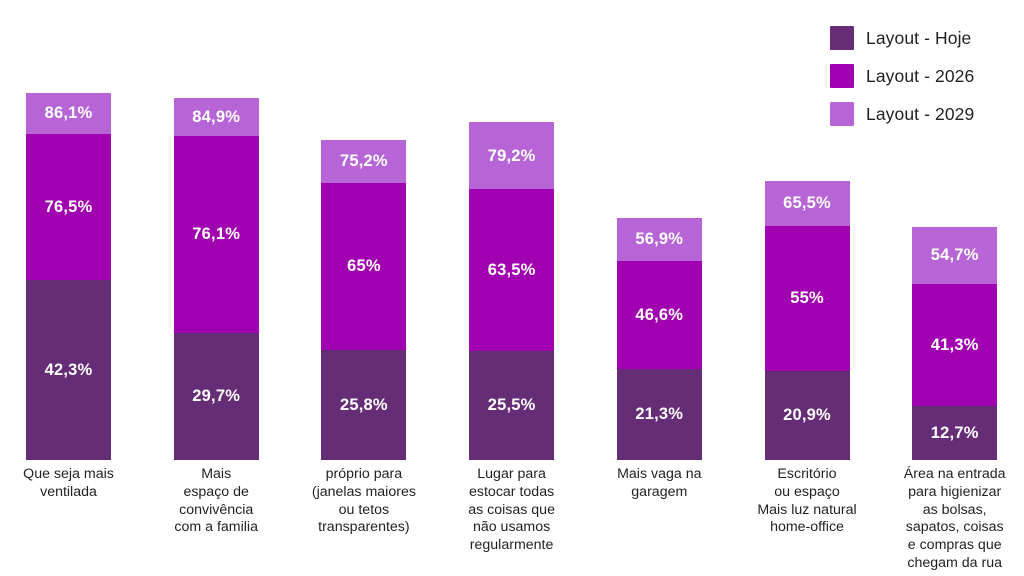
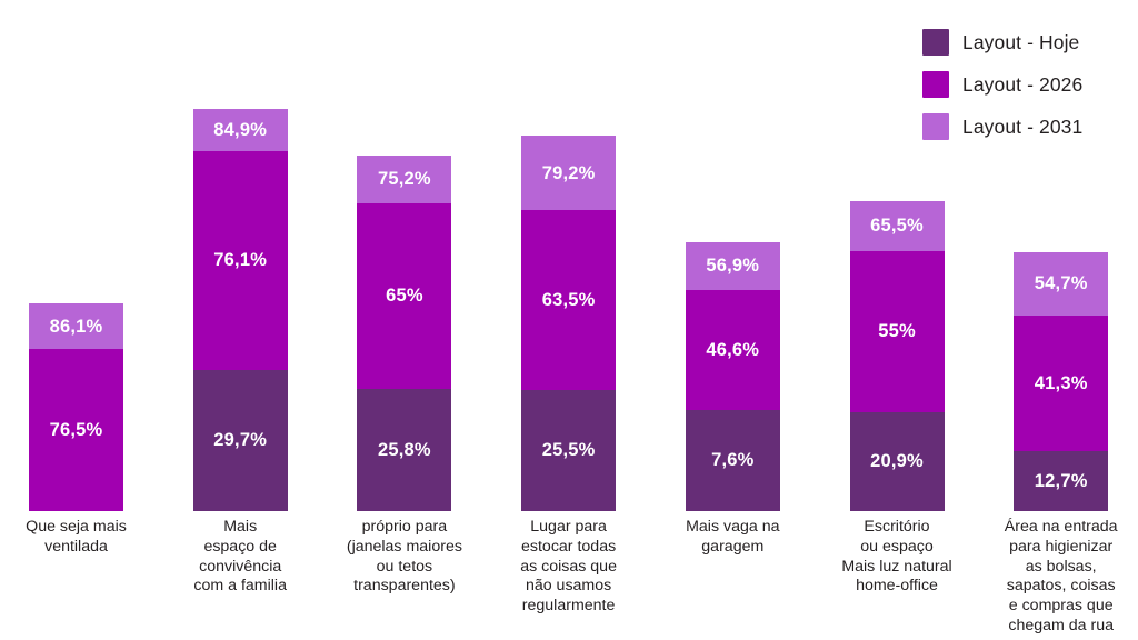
  Layout - Hoje
  Layout - 2026
- Layout - 2029
+ Layout - 2031
  86,1%
  76,5%
- 42,3%
  Que seja mais
  ventilada
  84,9%
  76,1%
  29,7%
  Mais
  espaço de
  convivência
  com a familia
  75,2%
  65%
  25,8%
  próprio para
  (janelas maiores
  ou tetos
  transparentes)
  79,2%
  63,5%
  25,5%
  Lugar para
  estocar todas
  as coisas que
  não usamos
  regularmente
  56,9%
  46,6%
- 21,3%
+ 7,6%
  Mais vaga na
  garagem
  65,5%
  55%
  20,9%
  Escritório
  ou espaço
  Mais luz natural
  home-office
  54,7%
  41,3%
  12,7%
  Área na entrada
  para higienizar
  as bolsas,
  sapatos, coisas
  e compras que
  chegam da rua
